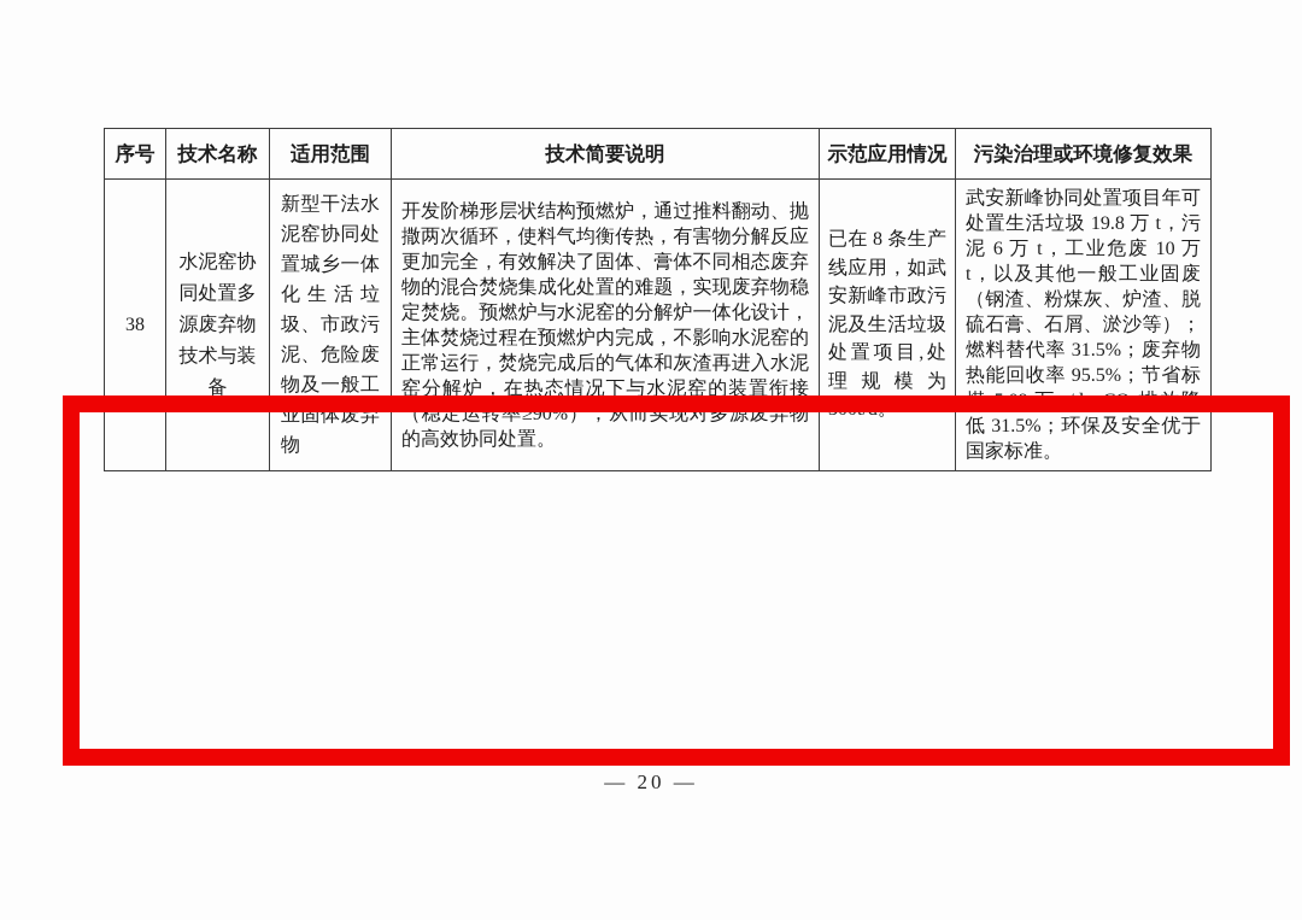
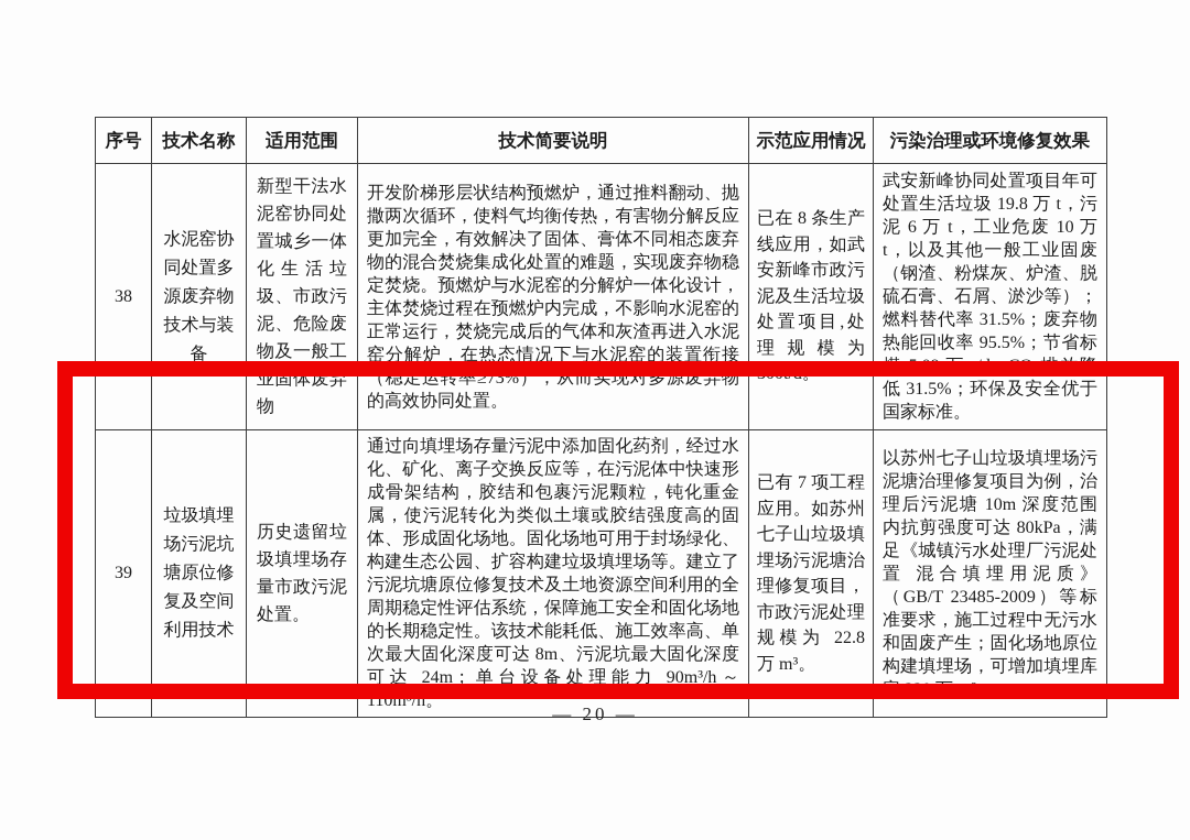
  序号	技术名称	适用范围	技术简要说明	示范应用情况	污染治理或环境修复效果
- 38	水泥窑协同处置多源废弃物技术与装备	新型干法水泥窑协同处置城乡一体化生活垃圾、市政污泥、危险废物及一般工业固体废弃物	开发阶梯形层状结构预燃炉，通过推料翻动、抛撒两次循环，使料气均衡传热，有害物分解反应更加完全，有效解决了固体、膏体不同相态废弃物的混合焚烧集成化处置的难题，实现废弃物稳定焚烧。预燃炉与水泥窑的分解炉一体化设计，主体焚烧过程在预燃炉内完成，不影响水泥窑的正常运行，焚烧完成后的气体和灰渣再进入水泥窑分解炉，在热态情况下与水泥窑的装置衔接（稳定运转率≥90%），从而实现对多源废弃物的高效协同处置。	已在 8 条生产线应用，如武安新峰市政污泥及生活垃圾处置项目,处理规模为 300t/d。	武安新峰协同处置项目年可处置生活垃圾 19.8 万 t，污泥 6 万 t，工业危废 10 万 t，以及其他一般工业固废（钢渣、粉煤灰、炉渣、脱硫石膏、石屑、淤沙等）；燃料替代率 31.5%；废弃物热能回收率 95.5%；节省标煤 5.09 万 t/d；CO₂排放降低 31.5%；环保及安全优于国家标准。
+ 38	水泥窑协同处置多源废弃物技术与装备	新型干法水泥窑协同处置城乡一体化生活垃圾、市政污泥、危险废物及一般工业固体废弃物	开发阶梯形层状结构预燃炉，通过推料翻动、抛撒两次循环，使料气均衡传热，有害物分解反应更加完全，有效解决了固体、膏体不同相态废弃物的混合焚烧集成化处置的难题，实现废弃物稳定焚烧。预燃炉与水泥窑的分解炉一体化设计，主体焚烧过程在预燃炉内完成，不影响水泥窑的正常运行，焚烧完成后的气体和灰渣再进入水泥窑分解炉，在热态情况下与水泥窑的装置衔接（稳定运转率≥73%），从而实现对多源废弃物的高效协同处置。	已在 8 条生产线应用，如武安新峰市政污泥及生活垃圾处置项目,处理规模为 300t/d。	武安新峰协同处置项目年可处置生活垃圾 19.8 万 t，污泥 6 万 t，工业危废 10 万 t，以及其他一般工业固废（钢渣、粉煤灰、炉渣、脱硫石膏、石屑、淤沙等）；燃料替代率 31.5%；废弃物热能回收率 95.5%；节省标煤 5.09 万 t/d；CO₂排放降低 31.5%；环保及安全优于国家标准。
+ 39	垃圾填埋场污泥坑塘原位修复及空间利用技术	历史遗留垃圾填埋场存量市政污泥处置。	通过向填埋场存量污泥中添加固化药剂，经过水化、矿化、离子交换反应等，在污泥体中快速形成骨架结构，胶结和包裹污泥颗粒，钝化重金属，使污泥转化为类似土壤或胶结强度高的固体、形成固化场地。固化场地可用于封场绿化、构建生态公园、扩容构建垃圾填埋场等。建立了污泥坑塘原位修复技术及土地资源空间利用的全周期稳定性评估系统，保障施工安全和固化场地的长期稳定性。该技术能耗低、施工效率高、单次最大固化深度可达 8m、污泥坑最大固化深度可达 24m；单台设备处理能力 90m³/h～110m³/h。	已有 7 项工程应用。如苏州七子山垃圾填埋场污泥塘治理修复项目，市政污泥处理规模为 22.8 万 m³。	以苏州七子山垃圾填埋场污泥塘治理修复项目为例，治理后污泥塘 10m 深度范围内抗剪强度可达 80kPa，满足《城镇污水处理厂污泥处置 混合填埋用泥质》（GB/T 23485-2009）等标准要求，施工过程中无污水和固废产生；固化场地原位构建填埋场，可增加填埋库容 220 万 m³。
  — 20 —
